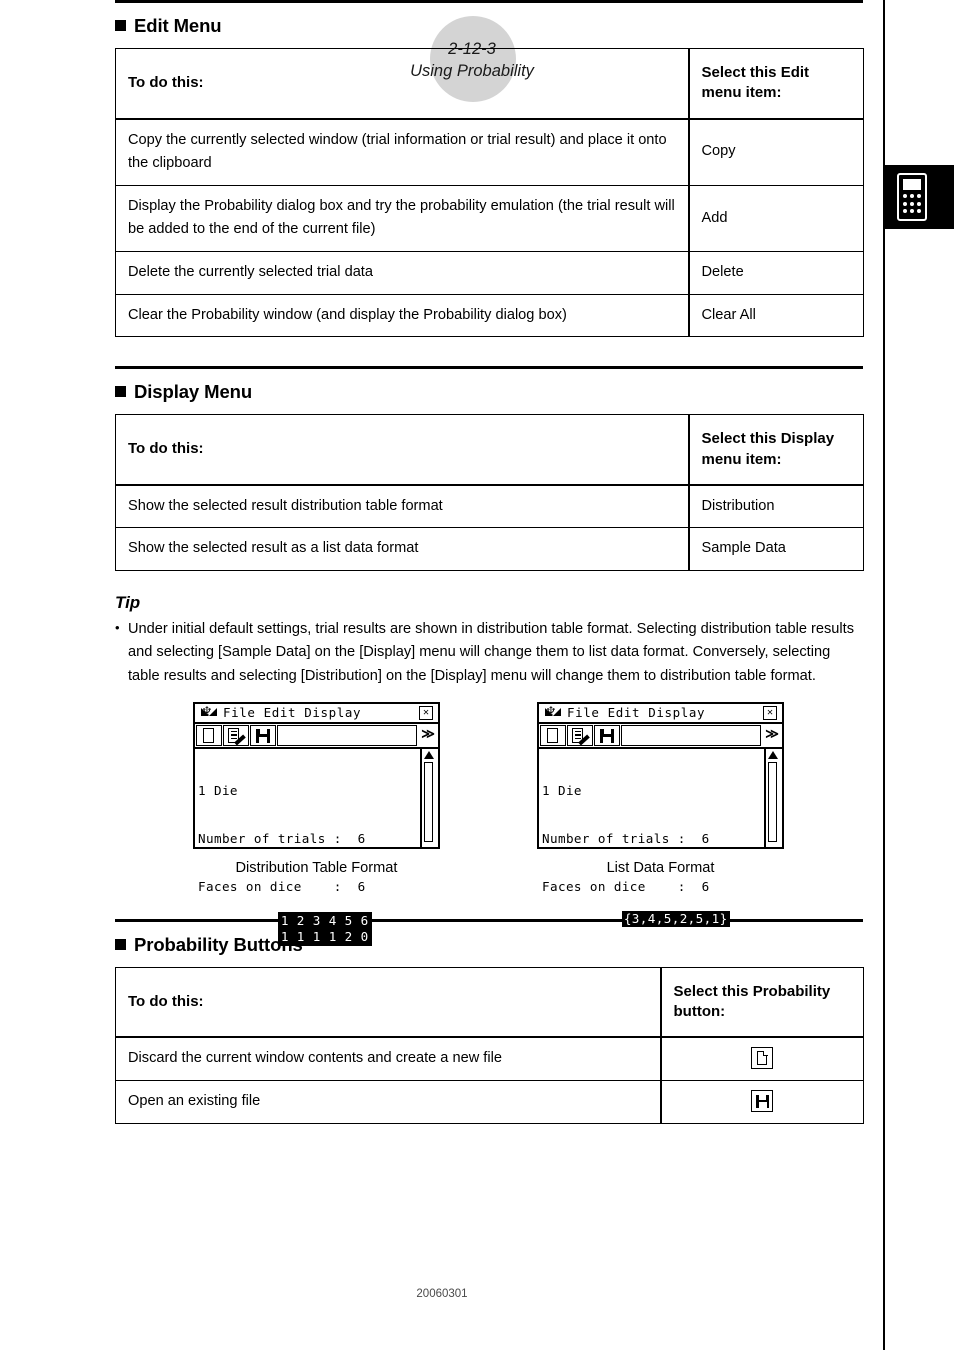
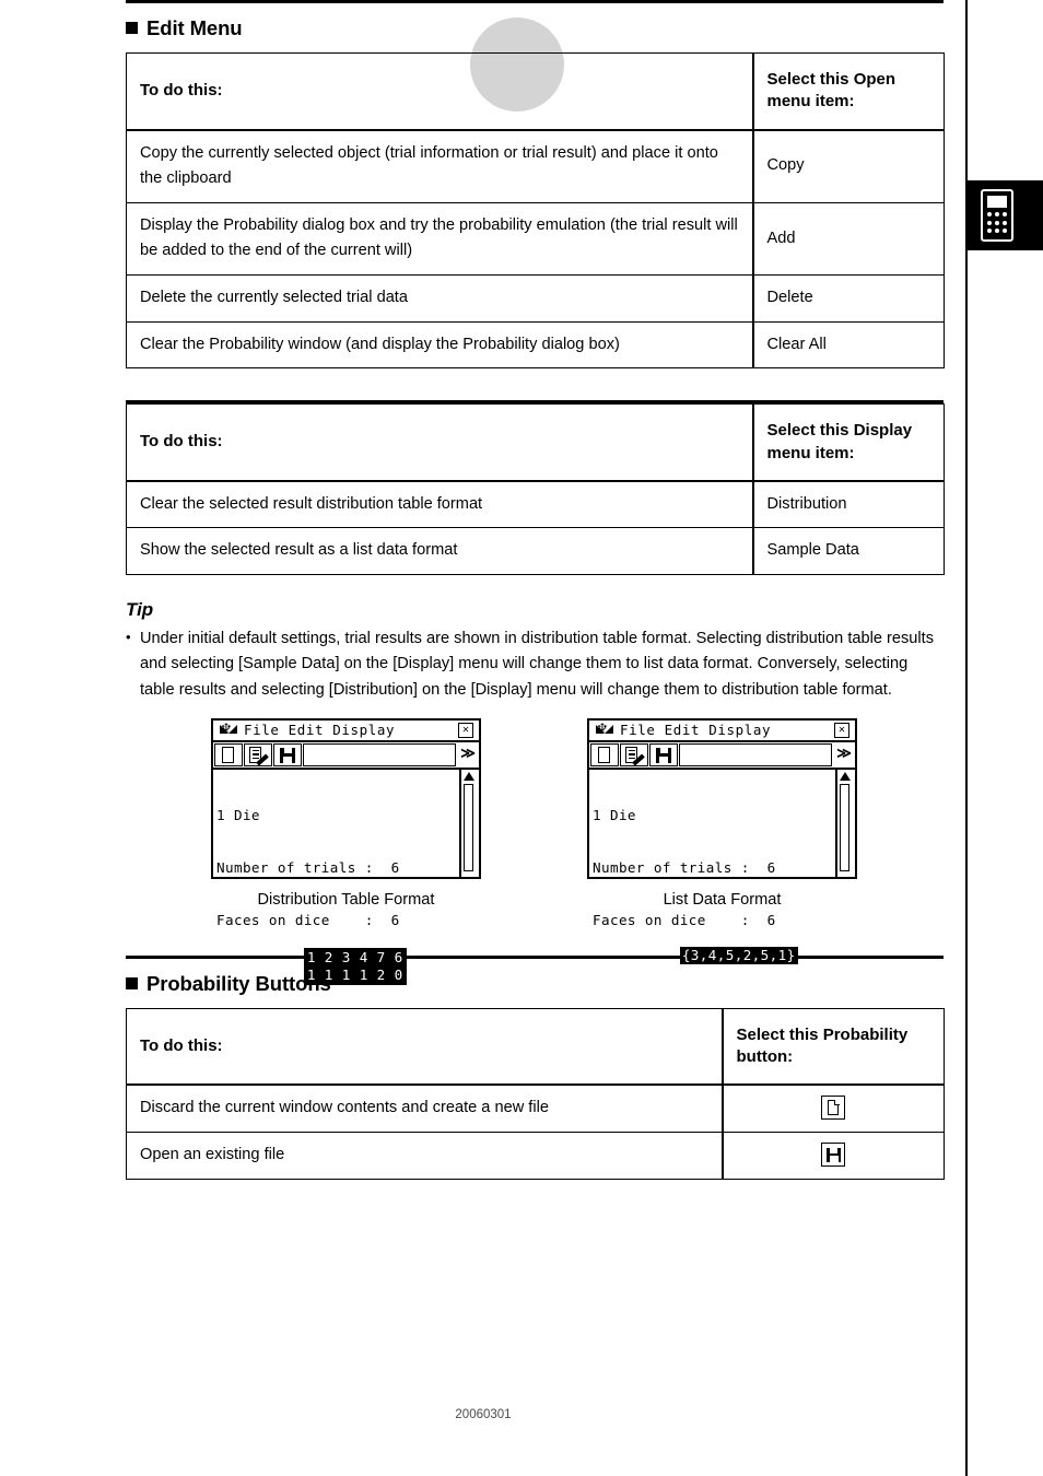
- 2-12-3
- Using Probability
  Edit Menu
- To do this:	Select this Edit menu item:
+ To do this:	Select this Open menu item:
- Copy the currently selected window (trial information or trial result) and place it onto the clipboard	Copy
+ Copy the currently selected object (trial information or trial result) and place it onto the clipboard	Copy
- Display the Probability dialog box and try the probability emulation (the trial result will be added to the end of the current file)	Add
+ Display the Probability dialog box and try the probability emulation (the trial result will be added to the end of the current will)	Add
  Delete the currently selected trial data	Delete
  Clear the Probability window (and display the Probability dialog box)	Clear All
- Display Menu
  To do this:	Select this Display menu item:
- Show the selected result distribution table format	Distribution
+ Clear the selected result distribution table format	Distribution
  Show the selected result as a list data format	Sample Data
  Tip
  •
  Under initial default settings, trial results are shown in distribution table format. Selecting distribution table results and selecting [Sample Data] on the [Display] menu will change them to list data format. Conversely, selecting table results and selecting [Distribution] on the [Display] menu will change them to distribution table format.
  ♆
  File Edit Display
  ✕
  ≫
  1 Die
  Number of trials : 6
  Faces on dice : 6
- 1 2 3 4 5 6
+ 1 2 3 4 7 6
  1 1 1 1 2 0
  Distribution Table Format
  ♆
  File Edit Display
  ✕
  ≫
  1 Die
  Number of trials : 6
  Faces on dice : 6
  {3,4,5,2,5,1}
  List Data Format
  Probability Butto
  To do this:	Select this Probability button:
  Discard the current window contents and create a new file
  Open an existing file
  20060301
